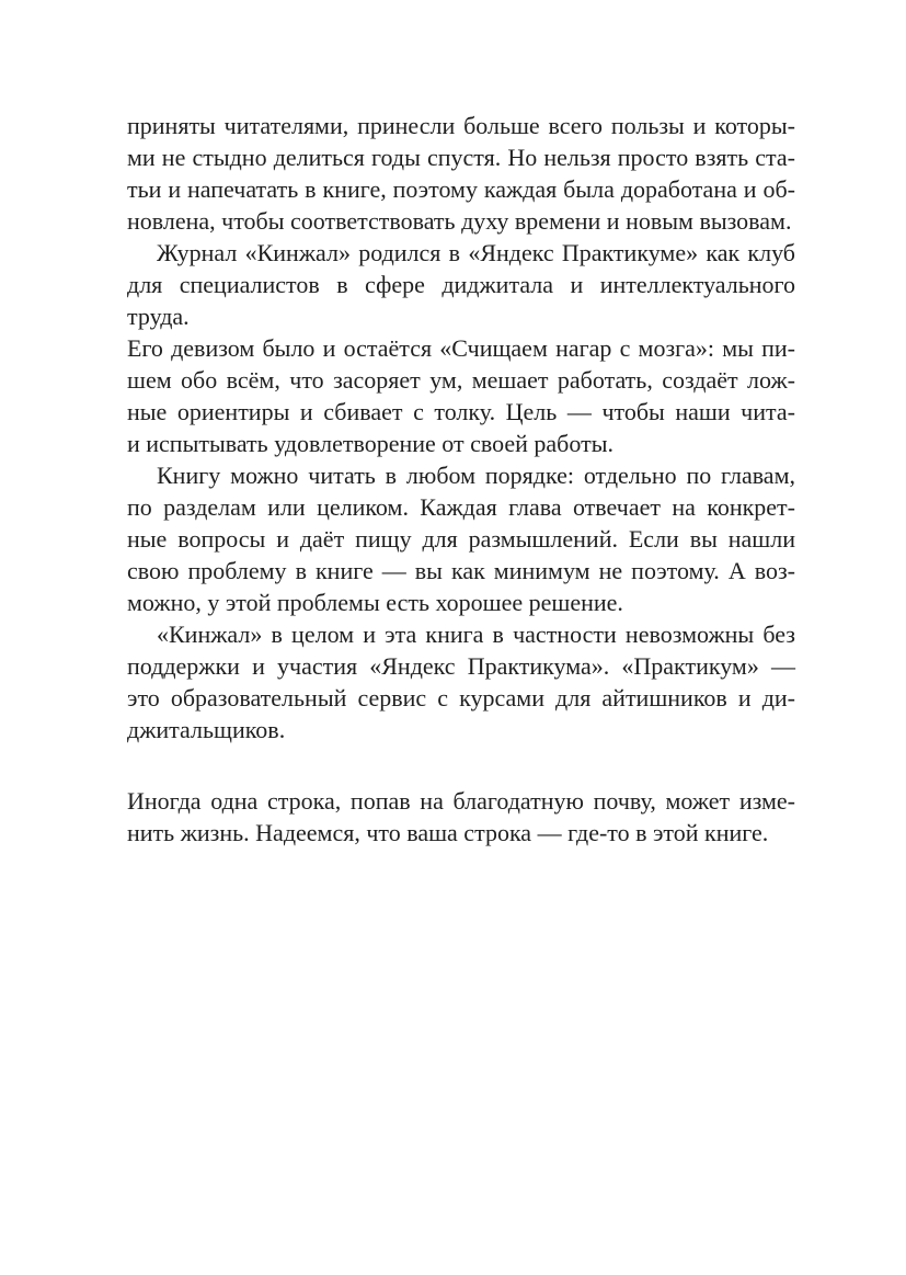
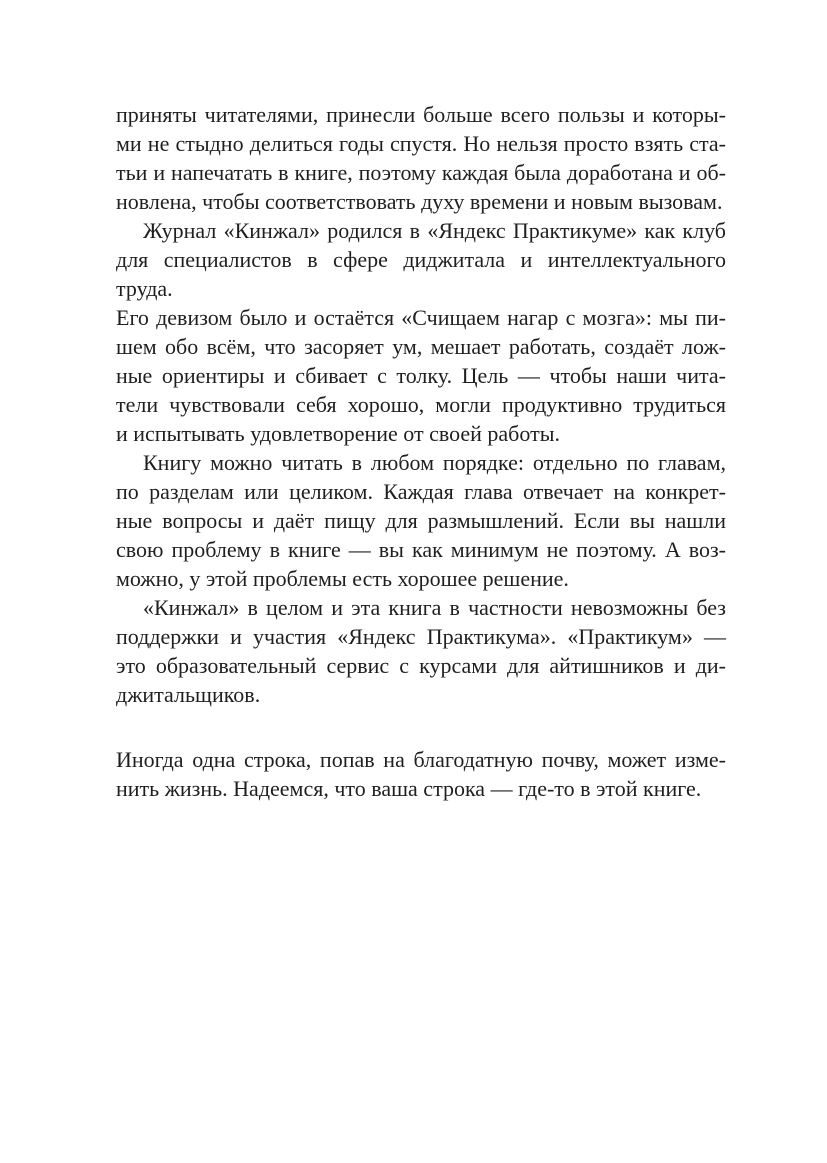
  приняты читателями, принесли больше всего пользы и которы-
  ми не стыдно делиться годы спустя. Но нельзя просто взять ста-
  тьи и напечатать в книге, поэтому каждая была доработана и об-
  новлена, чтобы соответствовать духу времени и новым вызовам.
  Журнал «Кинжал» родился в «Яндекс Практикуме» как клуб
  для специалистов в сфере диджитала и интеллектуального труда.
  Его девизом было и остаётся «Счищаем нагар с мозга»: мы пи-
  шем обо всём, что засоряет ум, мешает работать, создаёт лож-
  ные ориентиры и сбивает с толку. Цель — чтобы наши чита-
+ тели чувствовали себя хорошо, могли продуктивно трудиться
  и испытывать удовлетворение от своей работы.
  Книгу можно читать в любом порядке: отдельно по главам,
  по разделам или целиком. Каждая глава отвечает на конкрет-
  ные вопросы и даёт пищу для размышлений. Если вы нашли
  свою проблему в книге — вы как минимум не поэтому. А воз-
  можно, у этой проблемы есть хорошее решение.
  «Кинжал» в целом и эта книга в частности невозможны без
  поддержки и участия «Яндекс Практикума». «Практикум» —
  это образовательный сервис с курсами для айтишников и ди-
  джитальщиков.
  Иногда одна строка, попав на благодатную почву, может изме-
  нить жизнь. Надеемся, что ваша строка — где-то в этой книге.
